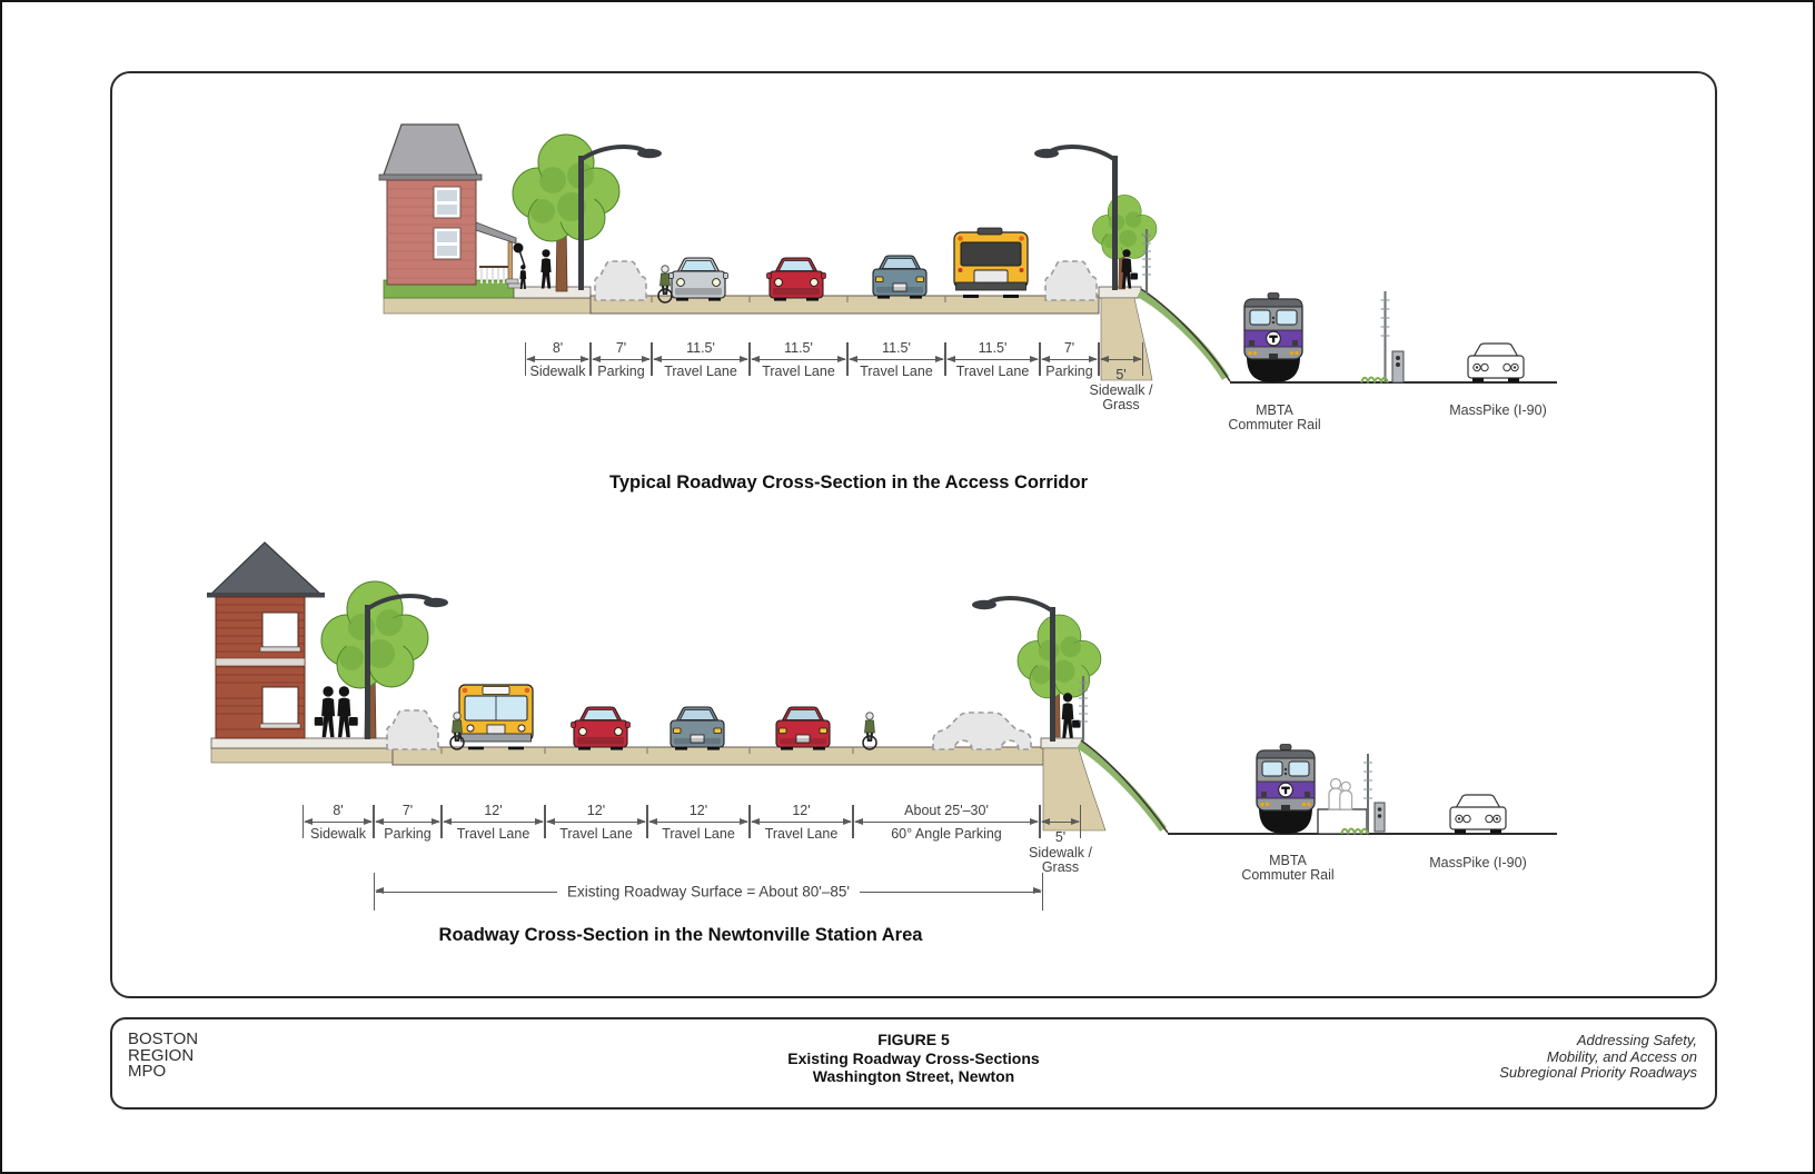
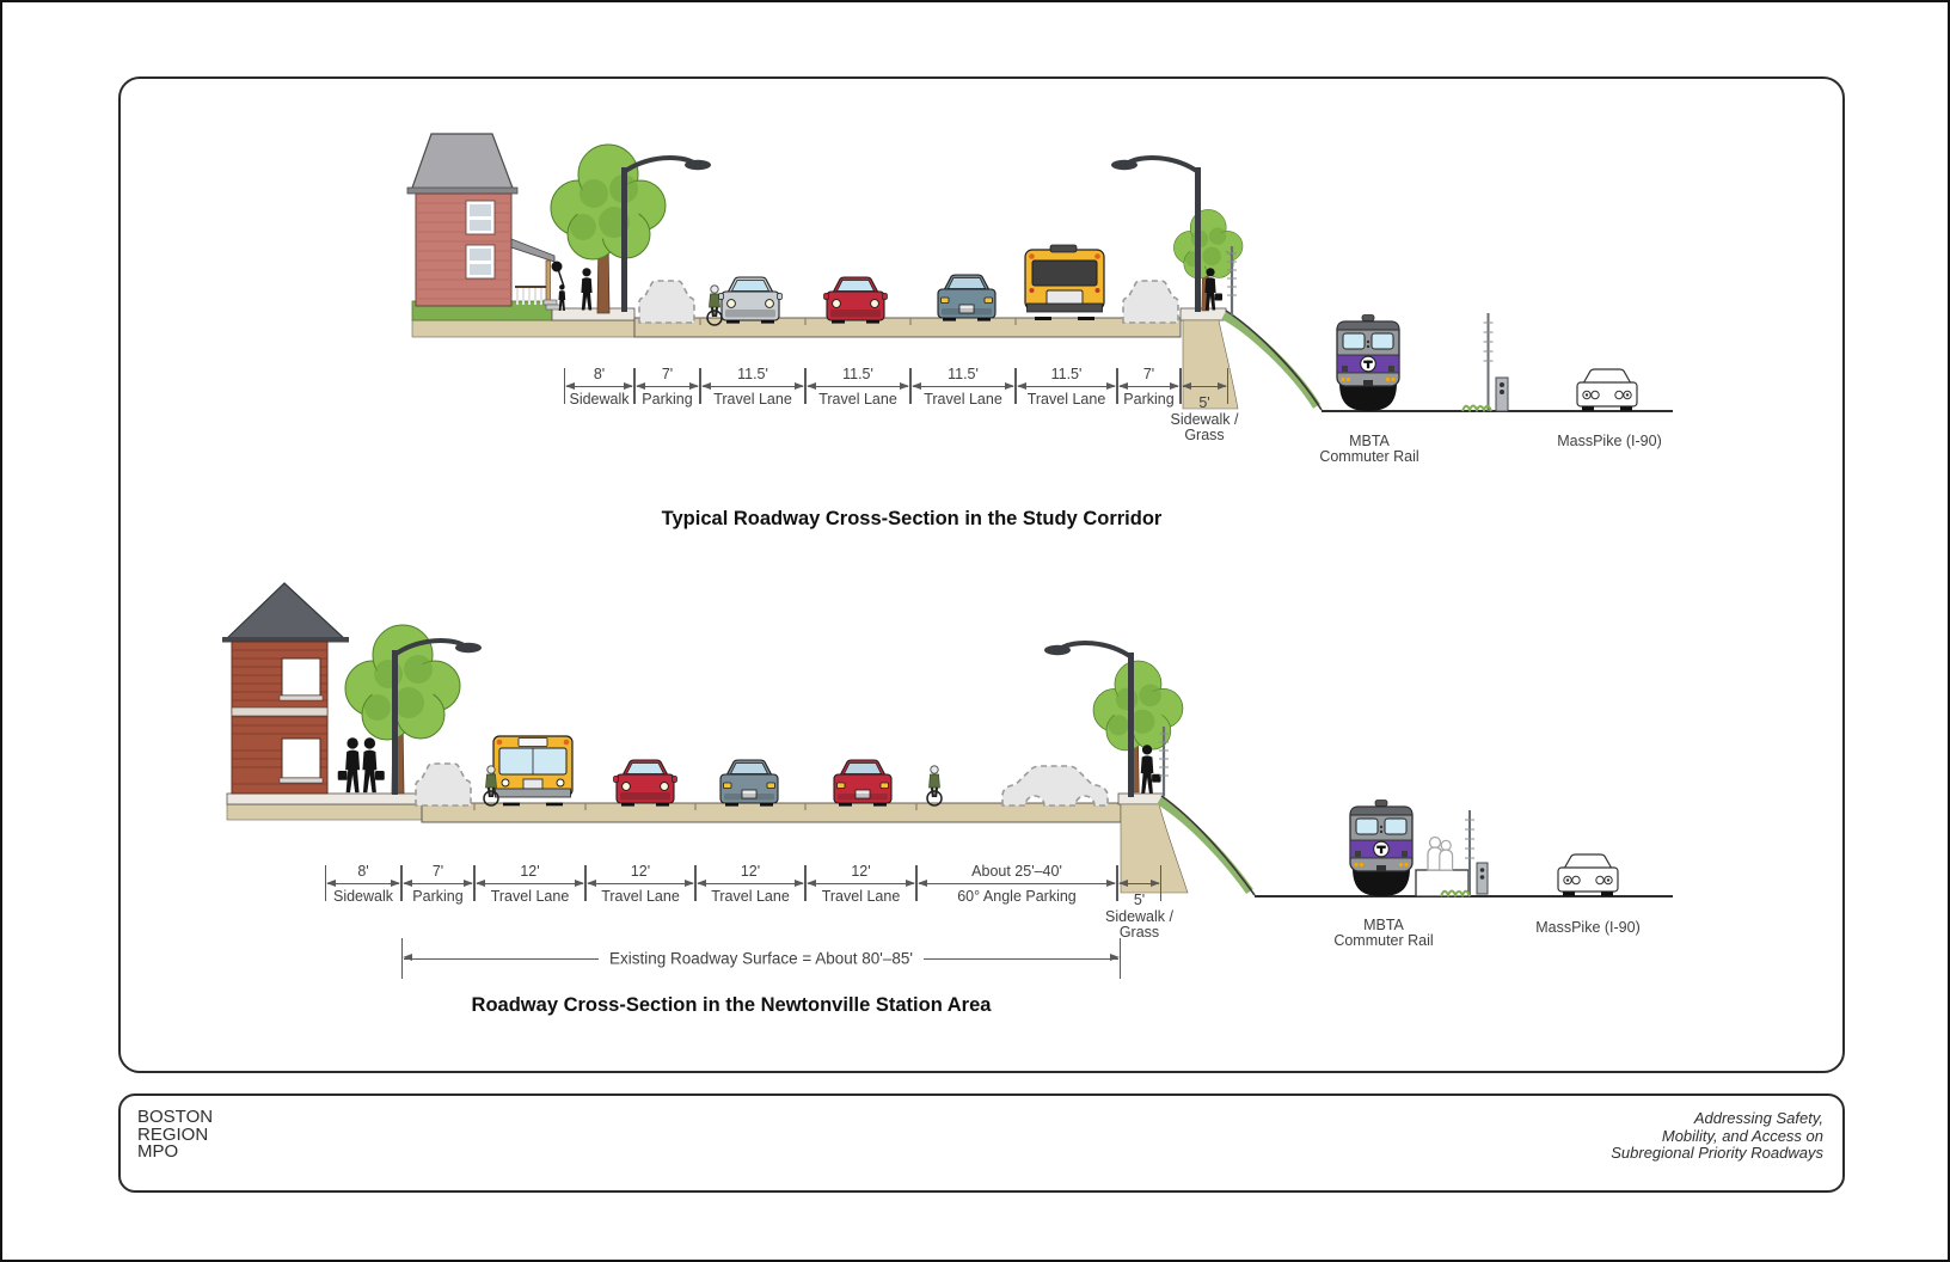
  8'
  Sidewalk
  7'
  Parking
  11.5'
  Travel Lane
  11.5'
  Travel Lane
  11.5'
  Travel Lane
  11.5'
  Travel Lane
  7'
  Parking
  5'
  Sidewalk /
  Grass
  8'
  Sidewalk
  7'
  Parking
  12'
  Travel Lane
  12'
  Travel Lane
  12'
  Travel Lane
  12'
  Travel Lane
- About 25'–30'
+ About 25'–40'
  60° Angle Parking
  5'
  Sidewalk /
  Grass
  Existing Roadway Surface = About 80'–85'
- Typical Roadway Cross-Section in the Access Corridor
+ Typical Roadway Cross-Section in the Study Corridor
  Roadway Cross-Section in the Newtonville Station Area
  MBTA
  Commuter Rail
  MassPike (I-90)
  MBTA
  Commuter Rail
  MassPike (I-90)
  BOSTON
  REGION
  MPO
- FIGURE 5
- Existing Roadway Cross-Sections
- Washington Street, Newton
  Addressing Safety,
  Mobility, and Access on
  Subregional Priority Roadways
